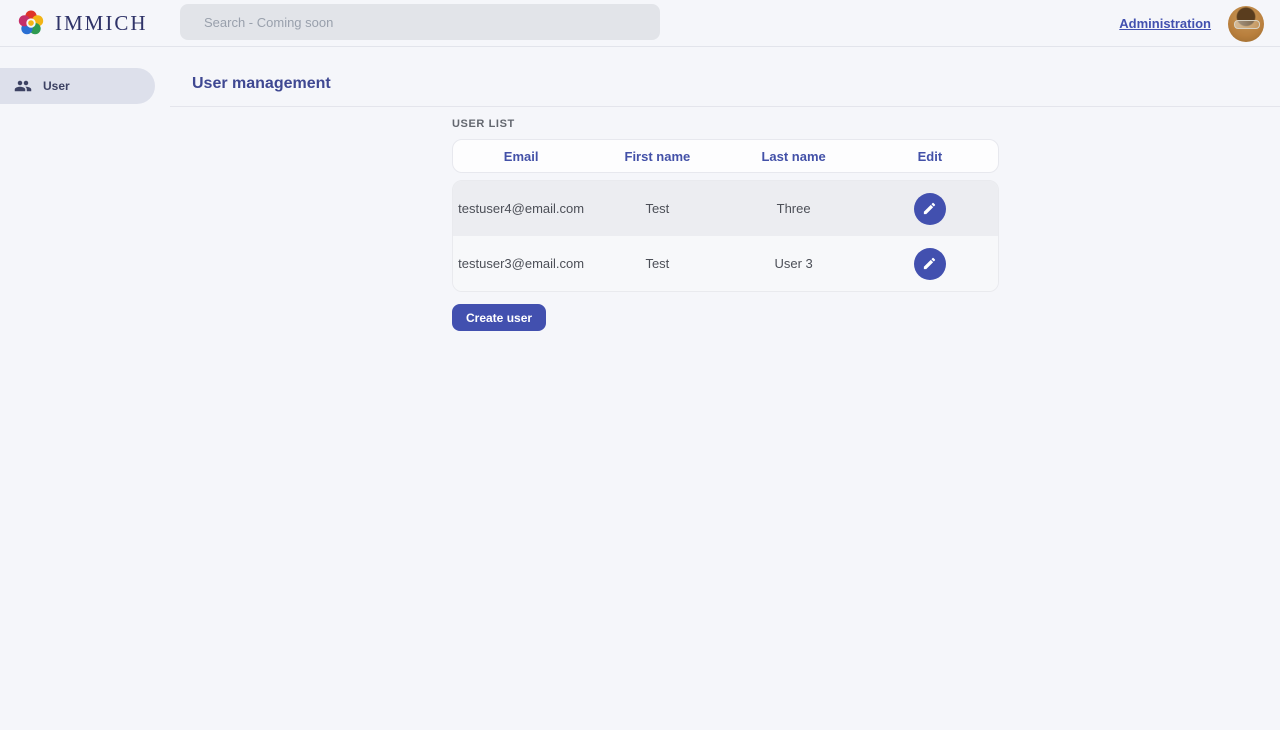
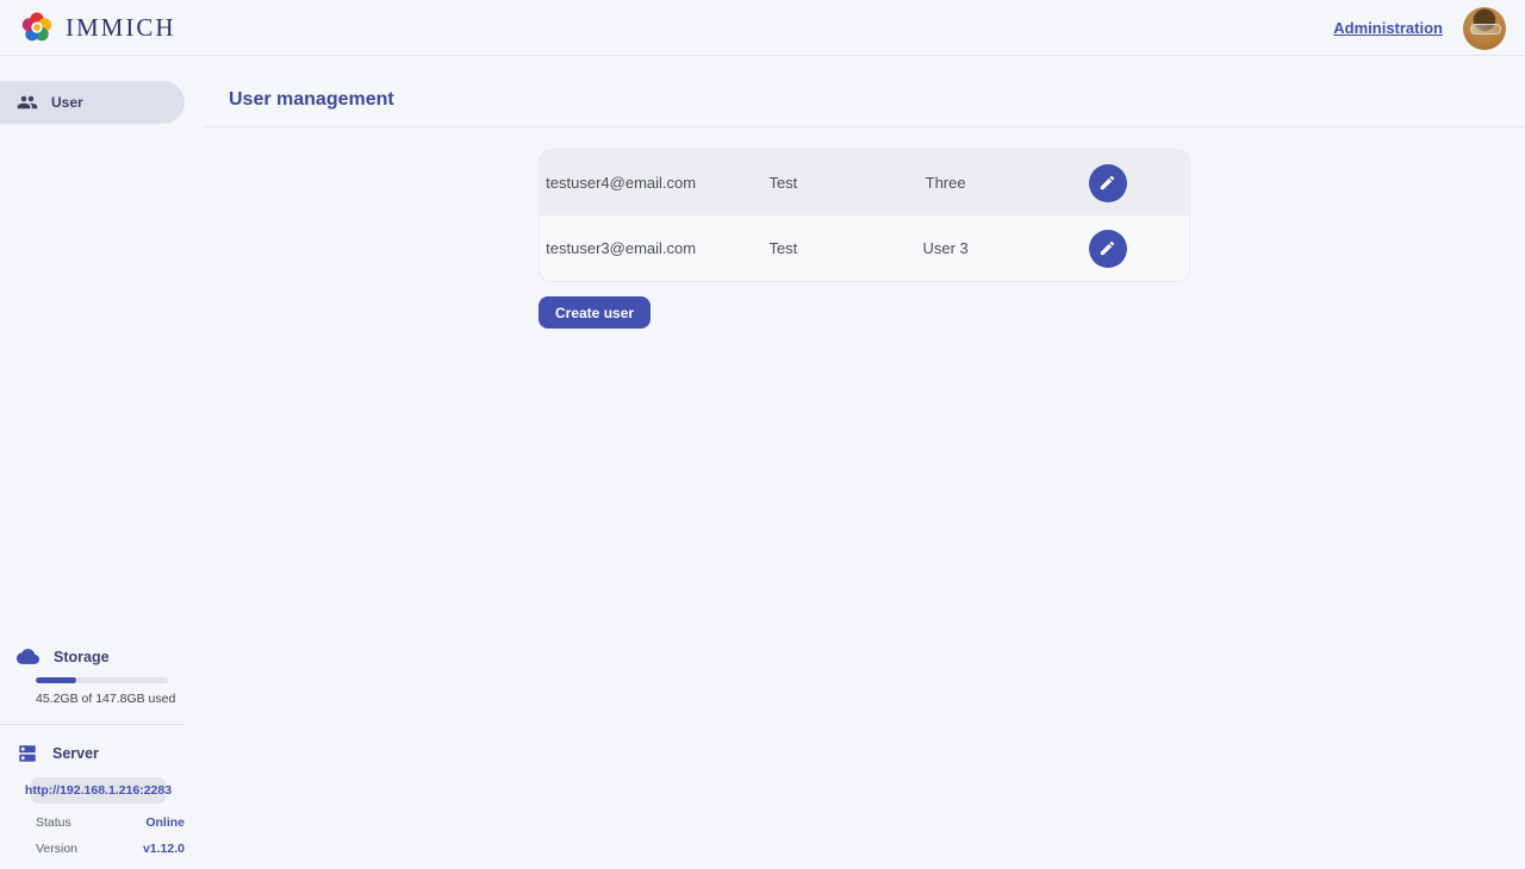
  IMMICH
- Search - Coming soon
  Administration
  User
+ Storage
+ 45.2GB of 147.8GB used
+ Server
+ http://192.168.1.216:2283
+ Status
+ Online
+ Version
+ v1.12.0
  User management
- USER LIST
- Email
- First name
- Last name
- Edit
  testuser4@email.com
  Test
  Three
  testuser3@email.com
  Test
  User 3
  Create user
